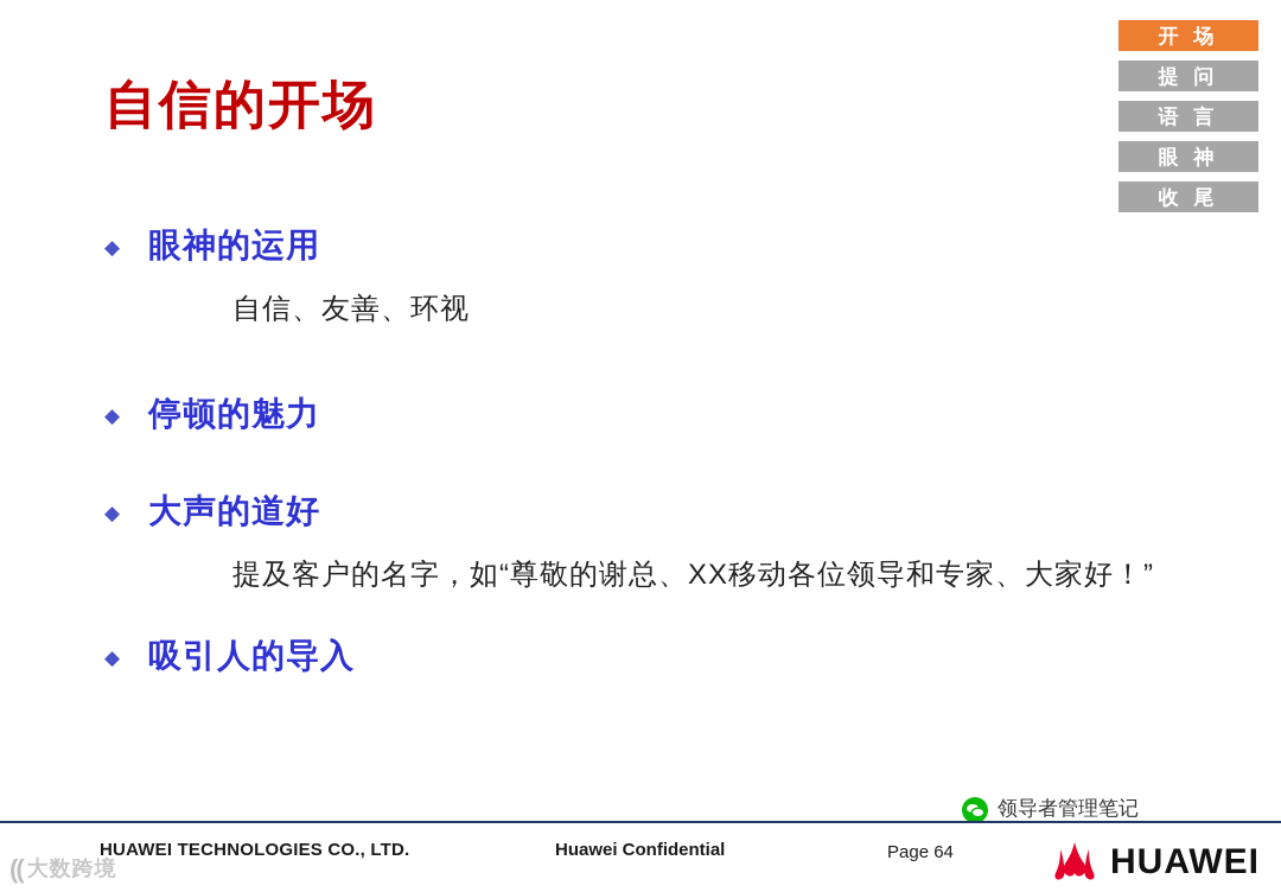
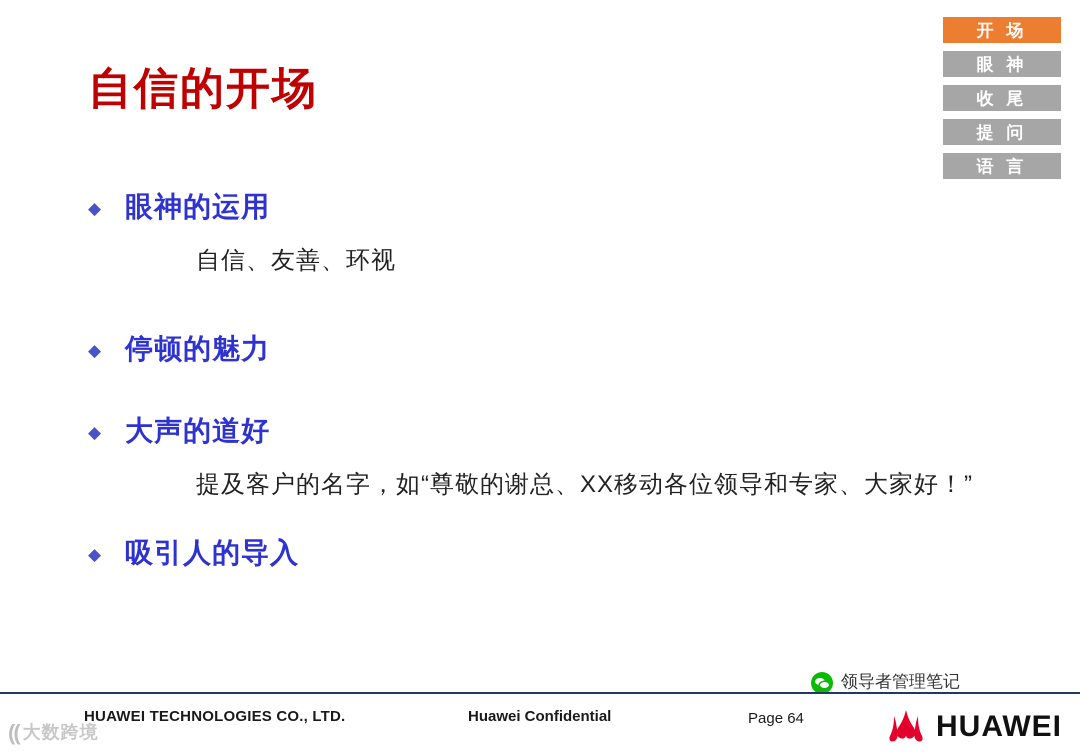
  自信的开场
  开 场
- 提 问
+ 眼 神
- 语 言
+ 收 尾
- 眼 神
+ 提 问
- 收 尾
+ 语 言
  ◆
  眼神的运用
  自信、友善、环视
  ◆
  停顿的魅力
  ◆
  大声的道好
  提及客户的名字，如“尊敬的谢总、XX移动各位领导和专家、大家好！”
  ◆
  吸引人的导入
  领导者管理笔记
  HUAWEI TECHNOLOGIES CO., LTD.
  Huawei Confidential
  Page 64
  HUAWEI
  ((
  大数跨境
